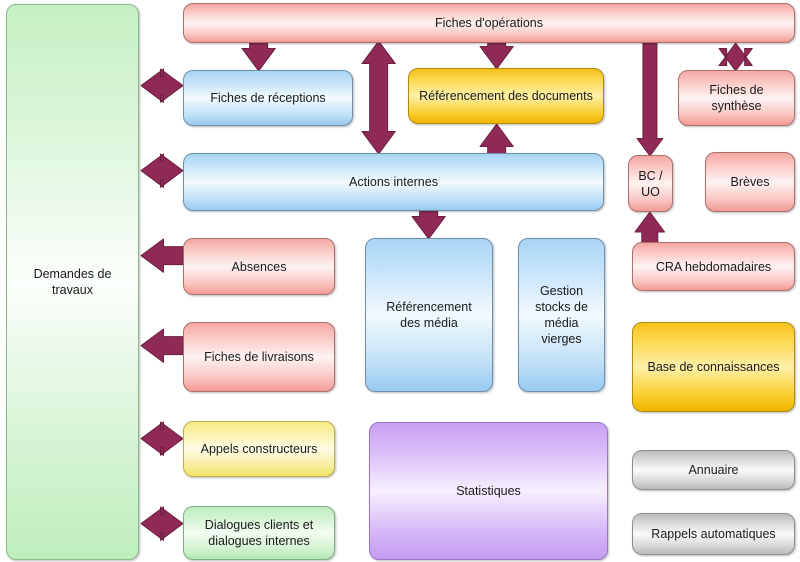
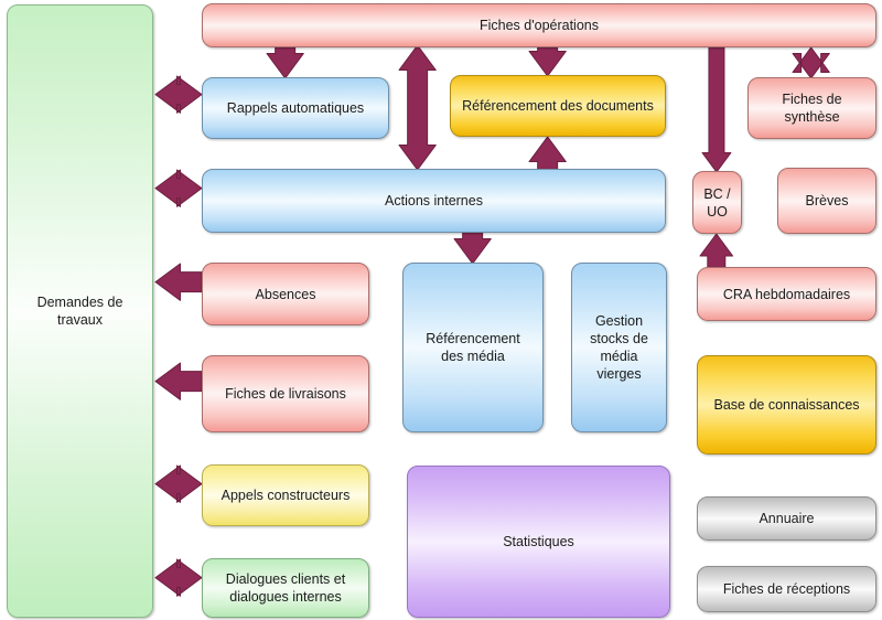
  Demandes de
  travaux
  Fiches d'opérations
- Fiches de réceptions
+ Rappels automatiques
  Référencement des documents
  Fiches de synthèse
  Actions internes
  BC /
  UO
  Brèves
  Absences
  Référencement
  des média
  Gestion
  stocks de
  média vierges
  CRA hebdomadaires
  Fiches de livraisons
  Base de connaissances
  Appels constructeurs
  Statistiques
  Annuaire
  Dialogues clients et
  dialogues internes
- Rappels automatiques
+ Fiches de réceptions
